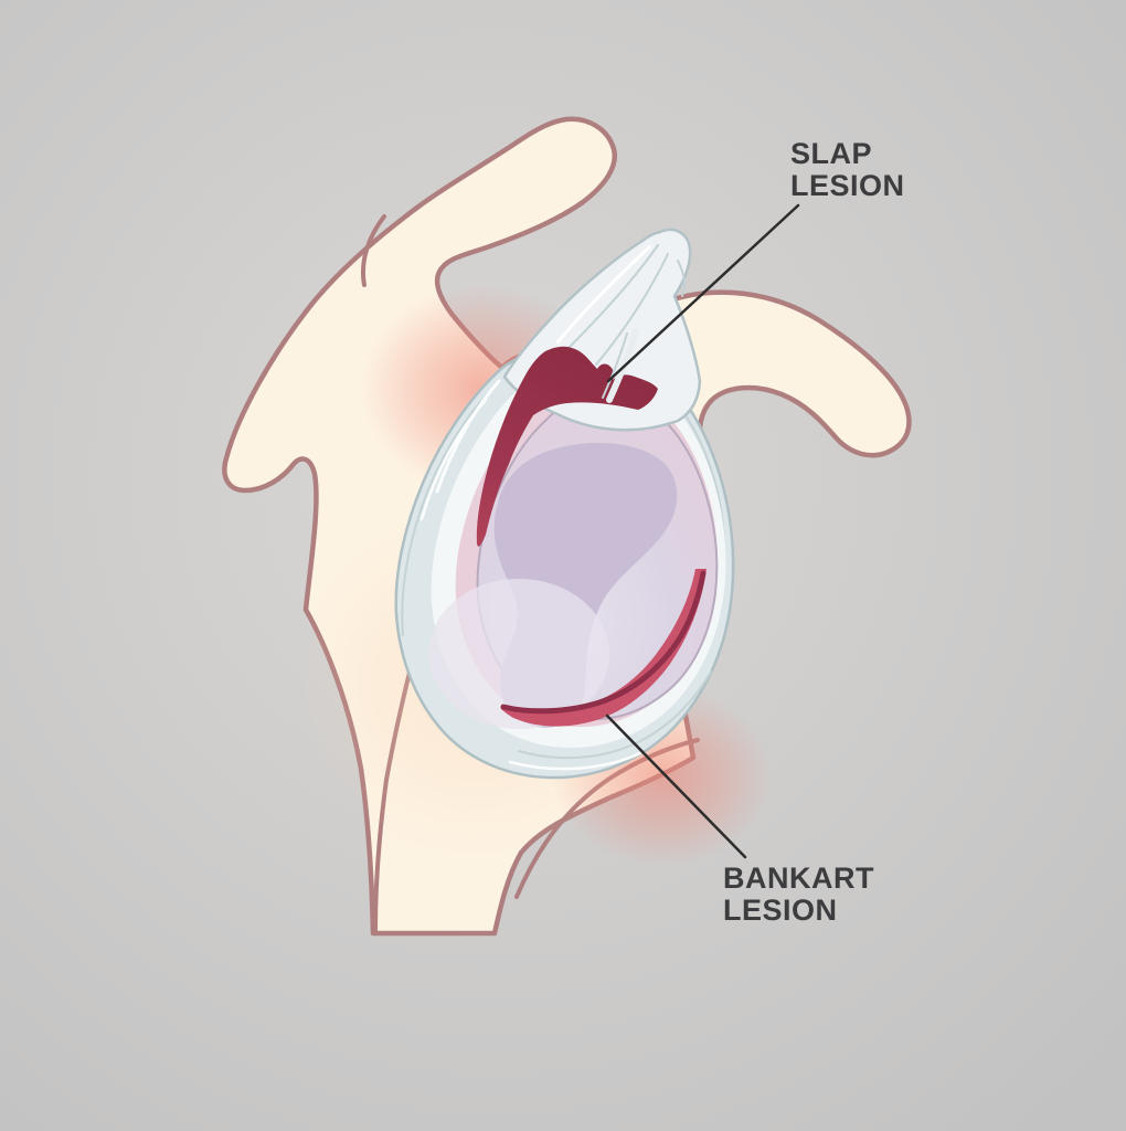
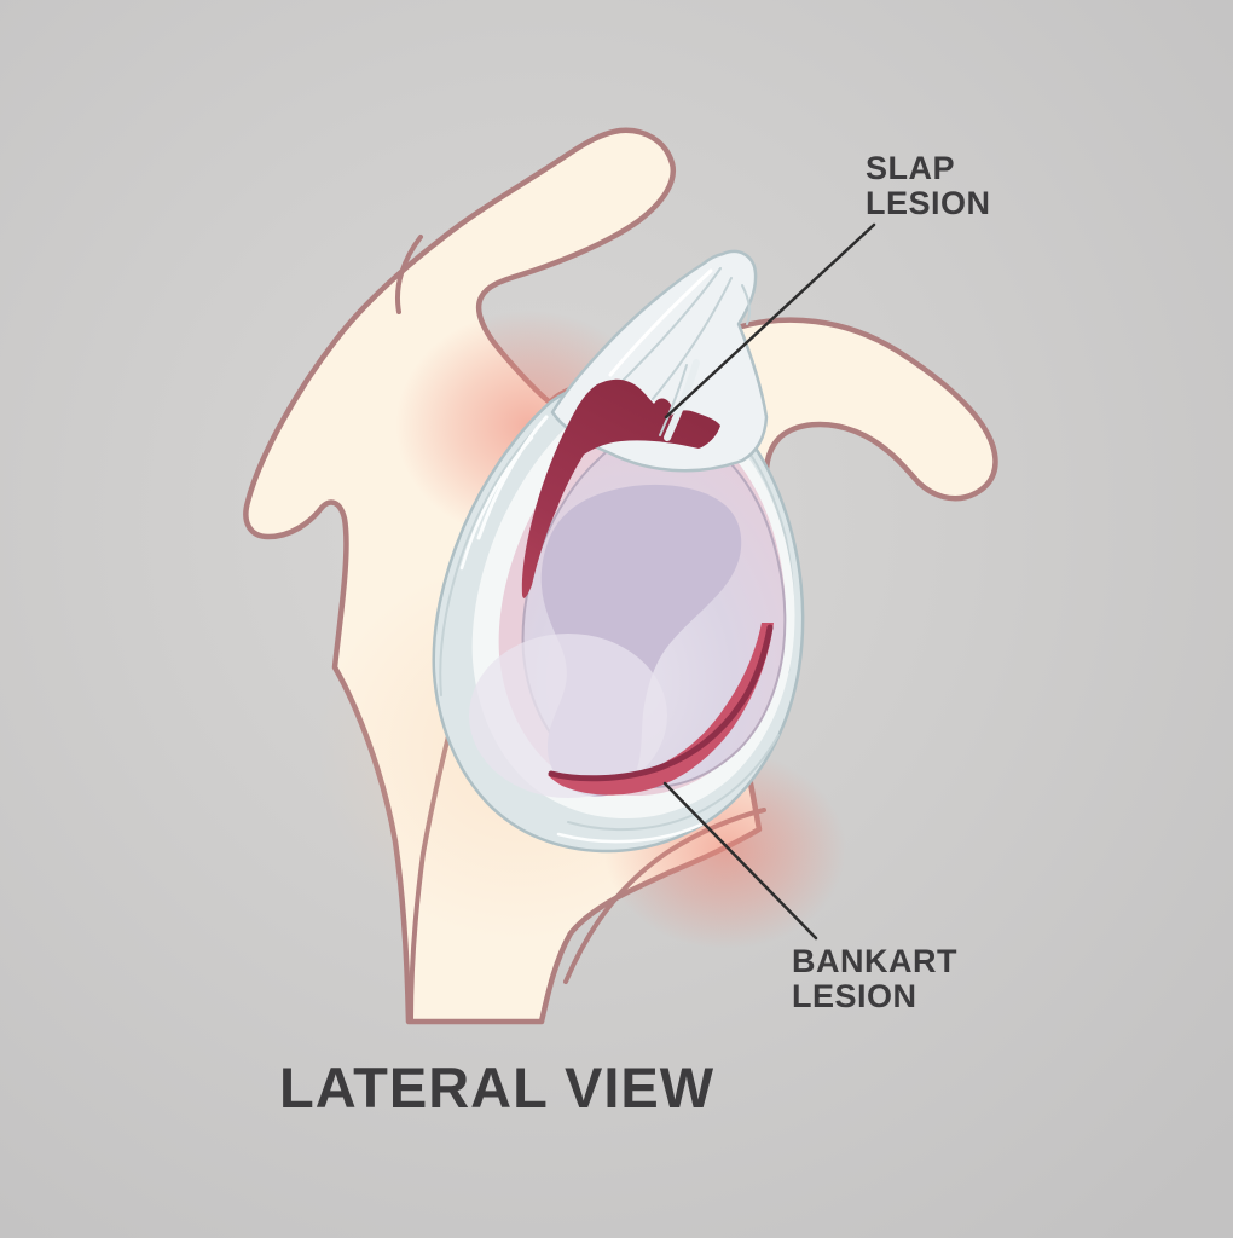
  SLAP
  LESION
  BANKART
  LESION
+ LATERAL VIEW
